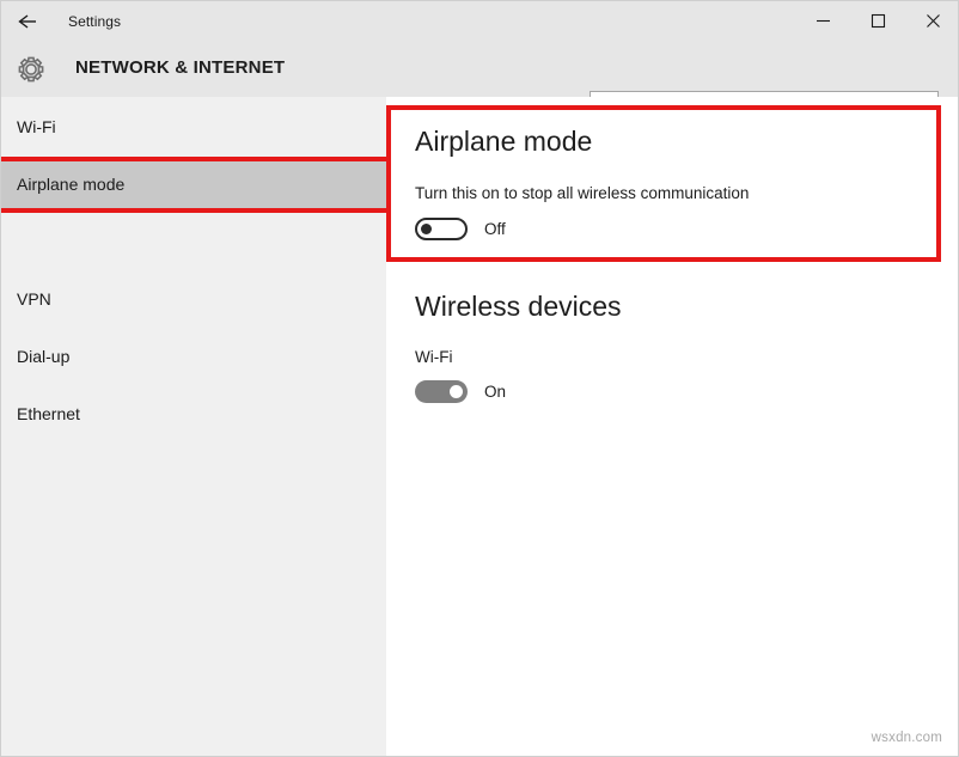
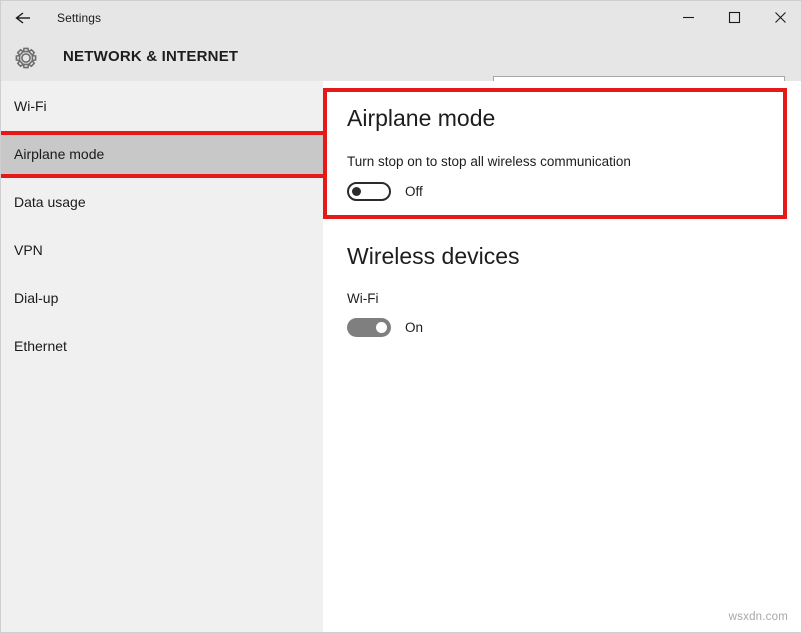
  Settings
  NETWORK & INTERNET
  Wi-Fi
  Airplane mode
+ Data usage
  VPN
  Dial-up
  Ethernet
  Airplane mode
- Turn this on to stop all wireless communication
+ Turn stop on to stop all wireless communication
  Off
  Wireless devices
  Wi-Fi
  On
  wsxdn.com
